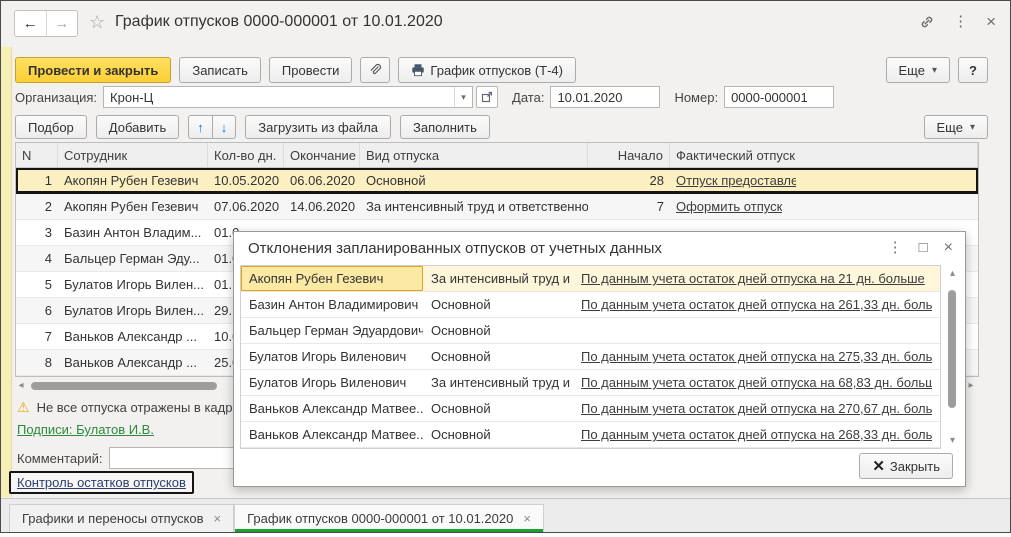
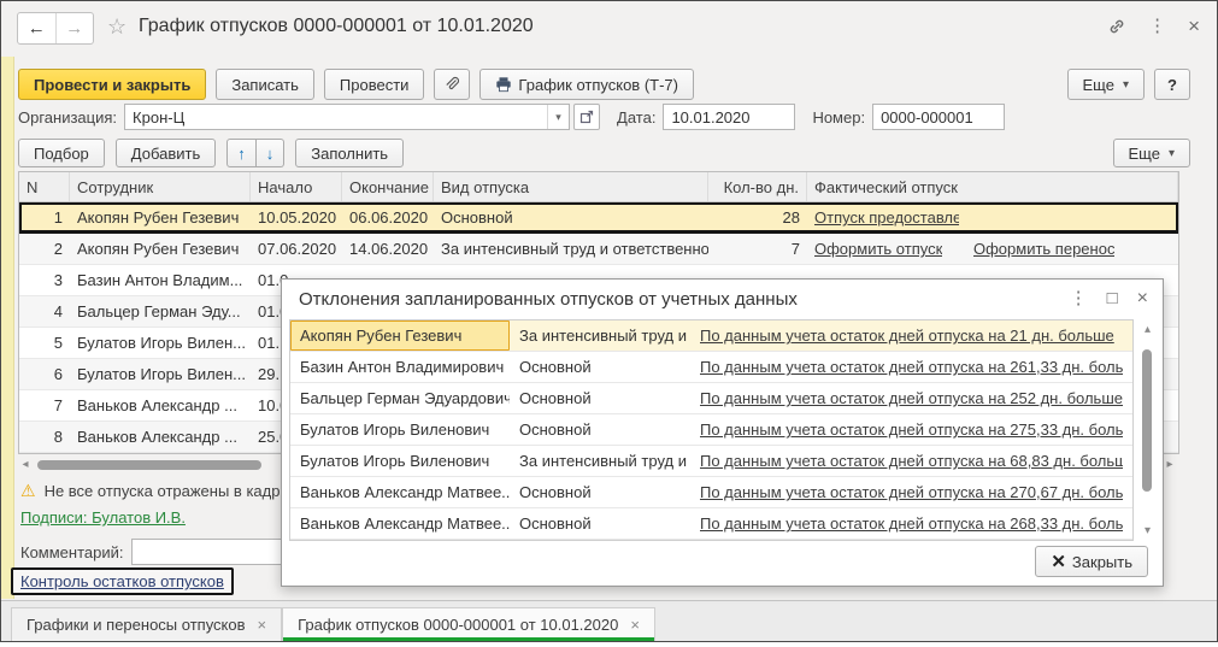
  ←
  →
  ☆
  График отпусков 0000-000001 от 10.01.2020
  ⋮
  ×
  Провести и закрыть
  Записать
  Провести
- График отпусков (Т-4)
+ График отпусков (Т-7)
  Еще
  ▾
  ?
  Организация:
  Крон-Ц
  ▾
  Дата:
  10.01.2020
  Номер:
  0000-000001
  Подбор
  Добавить
  ↑
  ↓
- Загрузить из файла
  Заполнить
  Еще
  ▾
  N
  Сотрудник
- Кол-во дн.
+ Начало
  Окончание
  Вид отпуска
- Начало
+ Кол-во дн.
  Фактический отпуск
  1
  Акопян Рубен Гезевич
  10.05.2020
  06.06.2020
  Основной
  28
  Отпуск предоставле
  2
  Акопян Рубен Гезевич
  07.06.2020
  14.06.2020
  За интенсивный труд и ответственно
  7
  Оформить отпуск
+ Оформить перенос
  3
  Базин Антон Владим...
  01.
  4
  Бальцер Герман Эду...
  01.
  5
  Булатов Игорь Вилен...
  01.
  6
  Булатов Игорь Вилен...
  29.
  7
  Ваньков Александр ...
  10.
  8
  Ваньков Александр ...
  25.
  ◂
  ▸
  ⚠
  Не все отпуска отражены в кадр
  Подписи: Булатов И.В.
  Комментарий:
  Контроль остатков отпусков
  Графики и переносы отпусков
  ×
  График отпусков 0000-000001 от 10.01.2020
  ×
  Отклонения запланированных отпусков от учетных данных
  ⋮
  □
  ×
  Акопян Рубен Гезевич
  За интенсивный труд и
  По данным учета остаток дней отпуска на 21 дн. больше
  Базин Антон Владимирович
  Основной
  По данным учета остаток дней отпуска на 261,33 дн. боль
  Бальцер Герман Эдуардович
  Основной
+ По данным учета остаток дней отпуска на 252 дн. больше
  Булатов Игорь Виленович
  Основной
  По данным учета остаток дней отпуска на 275,33 дн. боль
  Булатов Игорь Виленович
  За интенсивный труд и
  По данным учета остаток дней отпуска на 68,83 дн. больш
  Ваньков Александр Матвее..
  Основной
  По данным учета остаток дней отпуска на 270,67 дн. боль
  Ваньков Александр Матвее..
  Основной
  По данным учета остаток дней отпуска на 268,33 дн. боль
  ▴
  ▾
  ✕
  Закрыть
